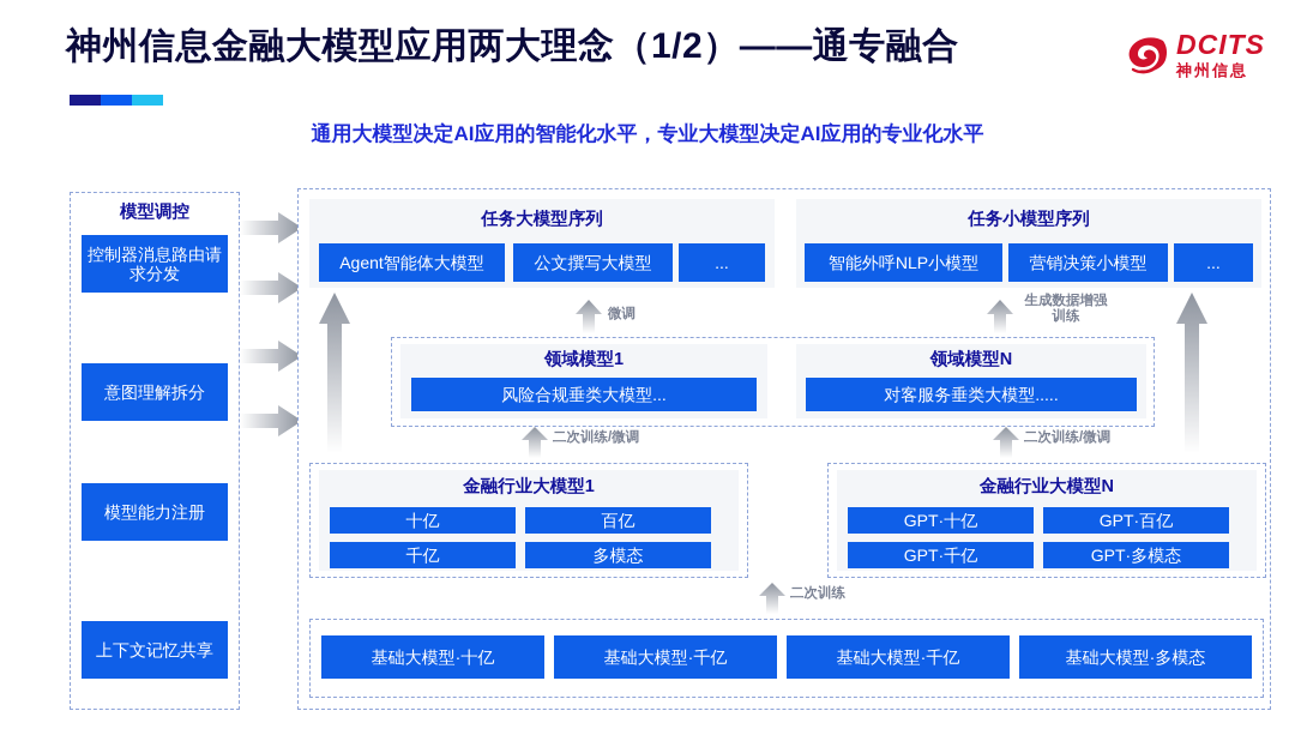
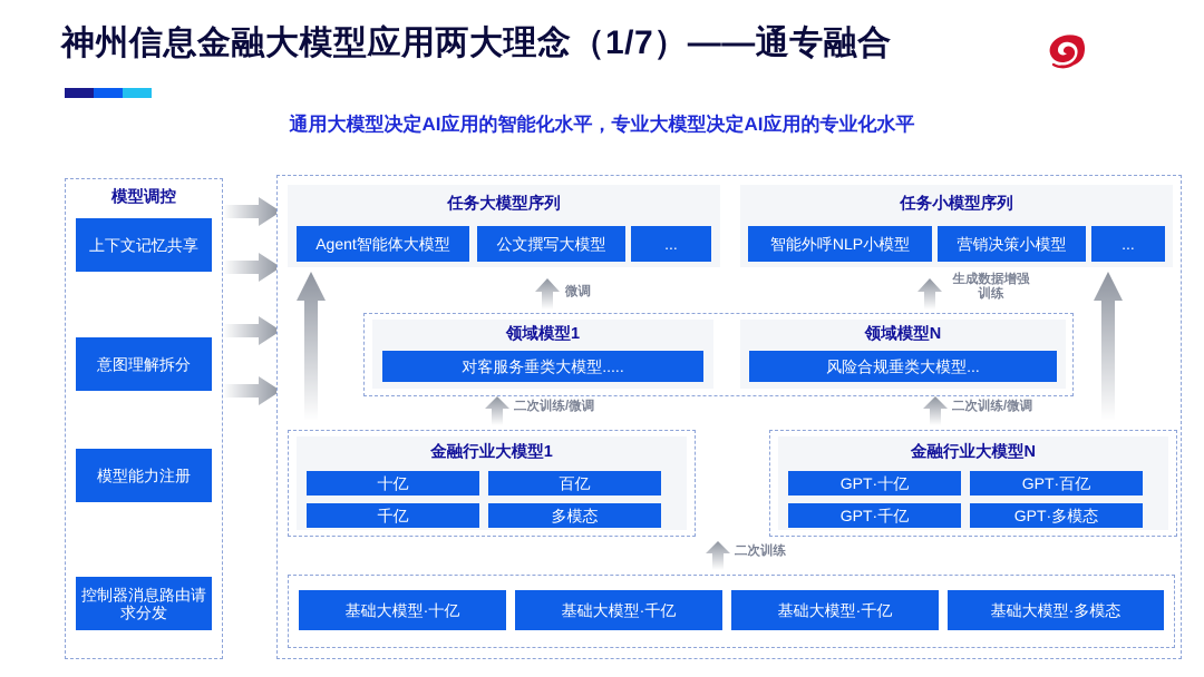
- 神州信息金融大模型应用两大理念（1/2）——通专融合
+ 神州信息金融大模型应用两大理念（1/7）——通专融合
  通用大模型决定AI应用的智能化水平，专业大模型决定AI应用的专业化水平
- DCITS
- 神州信息
  模型调控
- 控制器消息路由请求分发
+ 上下文记忆共享
  意图理解拆分
  模型能力注册
- 上下文记忆共享
+ 控制器消息路由请求分发
  任务大模型序列
  Agent智能体大模型
  公文撰写大模型
  ...
  任务小模型序列
  智能外呼NLP小模型
  营销决策小模型
  ...
  微调
  生成数据增强训练
  领域模型1
- 风险合规垂类大模型...
+ 对客服务垂类大模型.....
  领域模型N
- 对客服务垂类大模型.....
+ 风险合规垂类大模型...
  二次训练/微调
  二次训练/微调
  金融行业大模型1
  十亿
  百亿
  千亿
  多模态
  金融行业大模型N
  GPT·十亿
  GPT·百亿
  GPT·千亿
  GPT·多模态
  二次训练
  基础大模型·十亿
  基础大模型·千亿
  基础大模型·千亿
  基础大模型·多模态
